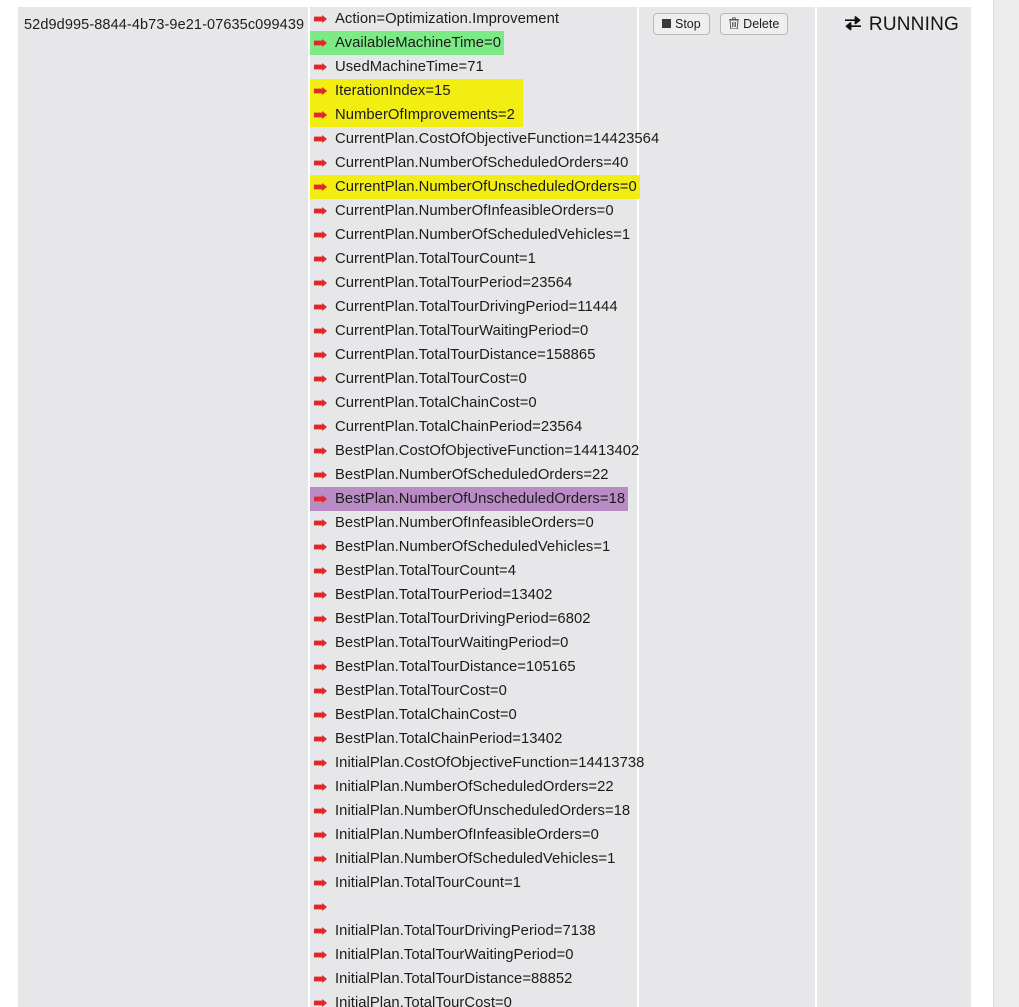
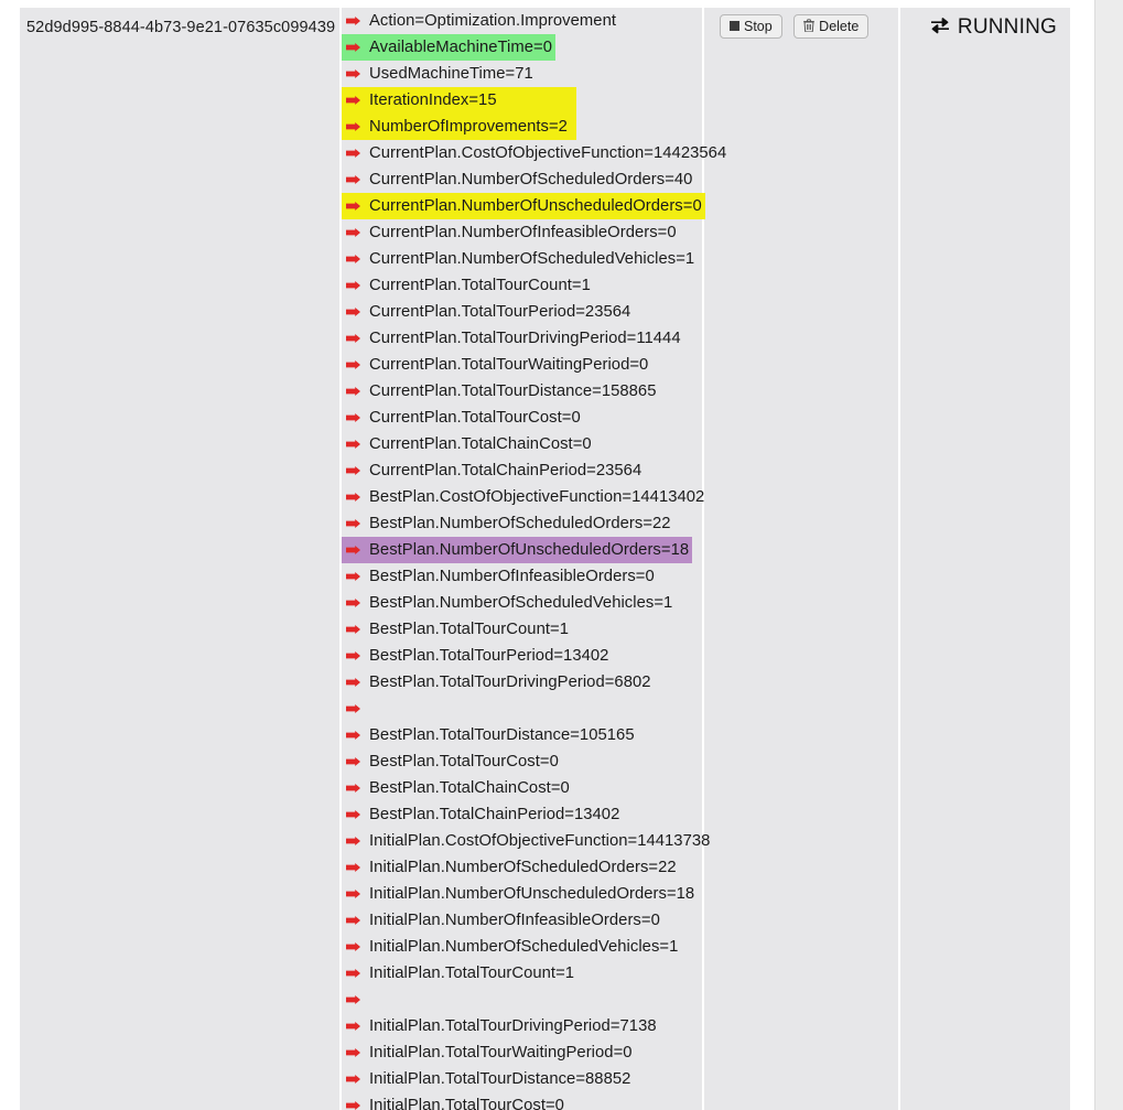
  52d9d995-8844-4b73-9e21-07635c099439
  Action=Optimization.Improvement
  AvailableMachineTime=0
  UsedMachineTime=71
  IterationIndex=15
  NumberOfImprovements=2
  CurrentPlan.CostOfObjectiveFunction=14423564
  CurrentPlan.NumberOfScheduledOrders=40
  CurrentPlan.NumberOfUnscheduledOrders=0
  CurrentPlan.NumberOfInfeasibleOrders=0
  CurrentPlan.NumberOfScheduledVehicles=1
  CurrentPlan.TotalTourCount=1
  CurrentPlan.TotalTourPeriod=23564
  CurrentPlan.TotalTourDrivingPeriod=11444
  CurrentPlan.TotalTourWaitingPeriod=0
  CurrentPlan.TotalTourDistance=158865
  CurrentPlan.TotalTourCost=0
  CurrentPlan.TotalChainCost=0
  CurrentPlan.TotalChainPeriod=23564
  BestPlan.CostOfObjectiveFunction=14413402
  BestPlan.NumberOfScheduledOrders=22
  BestPlan.NumberOfUnscheduledOrders=18
  BestPlan.NumberOfInfeasibleOrders=0
  BestPlan.NumberOfScheduledVehicles=1
- BestPlan.TotalTourCount=4
+ BestPlan.TotalTourCount=1
  BestPlan.TotalTourPeriod=13402
  BestPlan.TotalTourDrivingPeriod=6802
- BestPlan.TotalTourWaitingPeriod=0
  BestPlan.TotalTourDistance=105165
  BestPlan.TotalTourCost=0
  BestPlan.TotalChainCost=0
  BestPlan.TotalChainPeriod=13402
  InitialPlan.CostOfObjectiveFunction=14413738
  InitialPlan.NumberOfScheduledOrders=22
  InitialPlan.NumberOfUnscheduledOrders=18
  InitialPlan.NumberOfInfeasibleOrders=0
  InitialPlan.NumberOfScheduledVehicles=1
  InitialPlan.TotalTourCount=1
  InitialPlan.TotalTourDrivingPeriod=7138
  InitialPlan.TotalTourWaitingPeriod=0
  InitialPlan.TotalTourDistance=88852
  InitialPlan.TotalTourCost=0
  Stop
  Delete
  RUNNING
